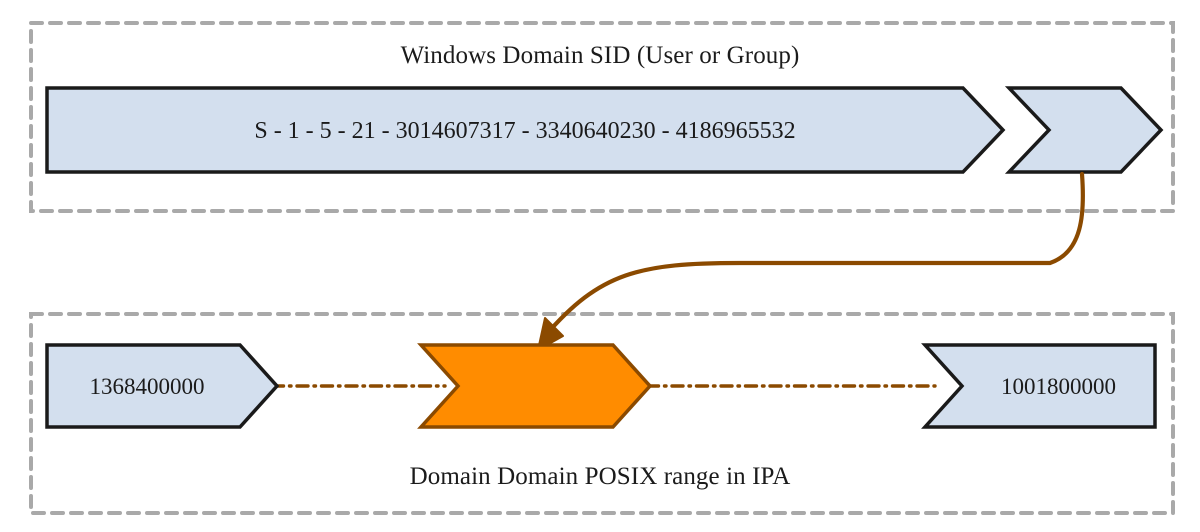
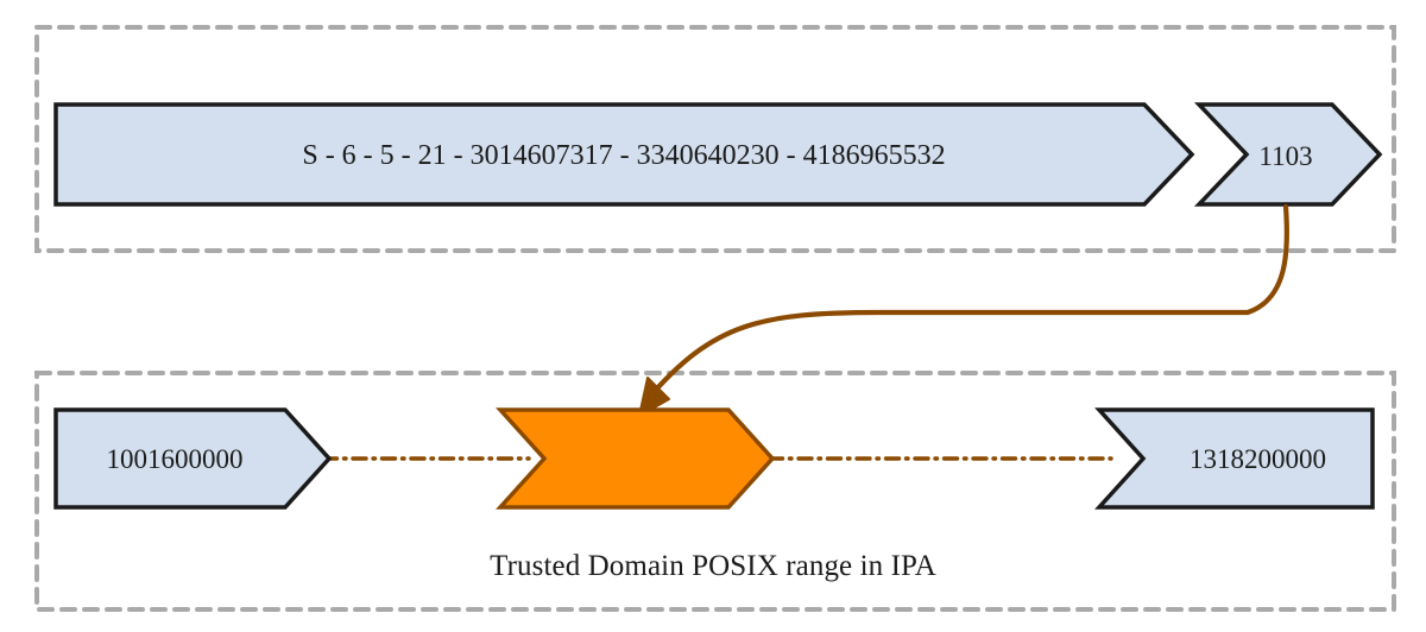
- Windows Domain SID (User or Group)
- S - 1 - 5 - 21 - 3014607317 - 3340640230 - 4186965532
+ S - 6 - 5 - 21 - 3014607317 - 3340640230 - 4186965532
+ 1103
- 1368400000
+ 1001600000
- 1001800000
+ 1318200000
- Domain Domain POSIX range in IPA
+ Trusted Domain POSIX range in IPA
